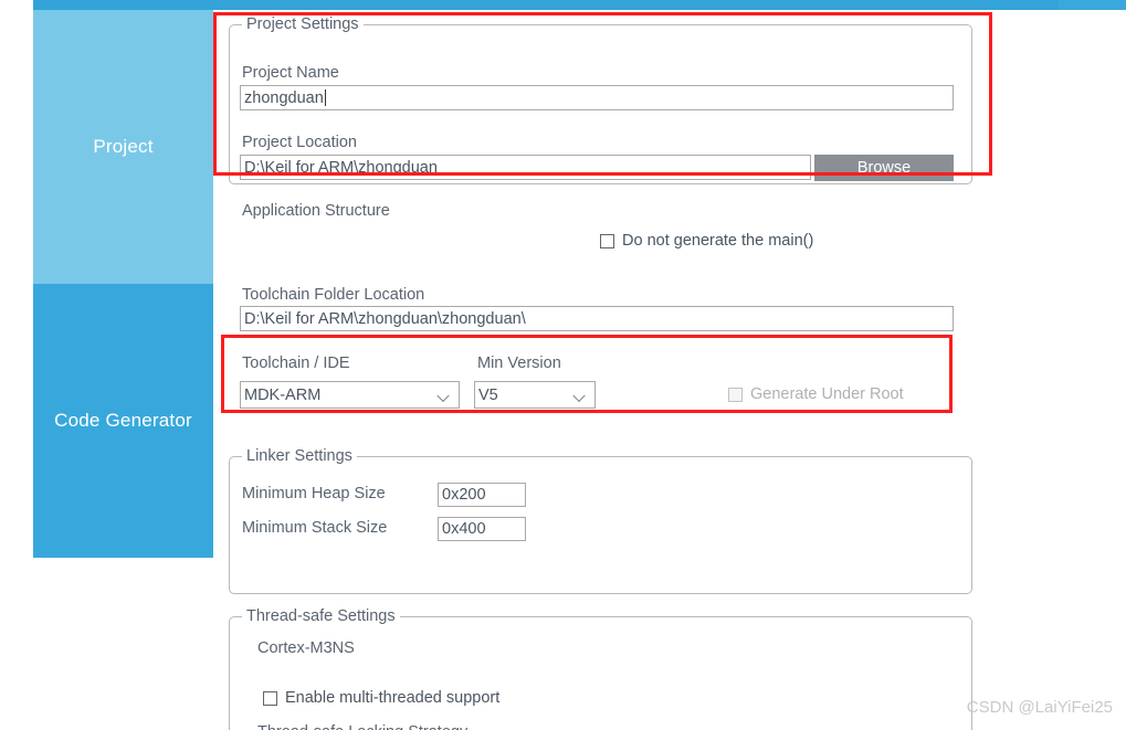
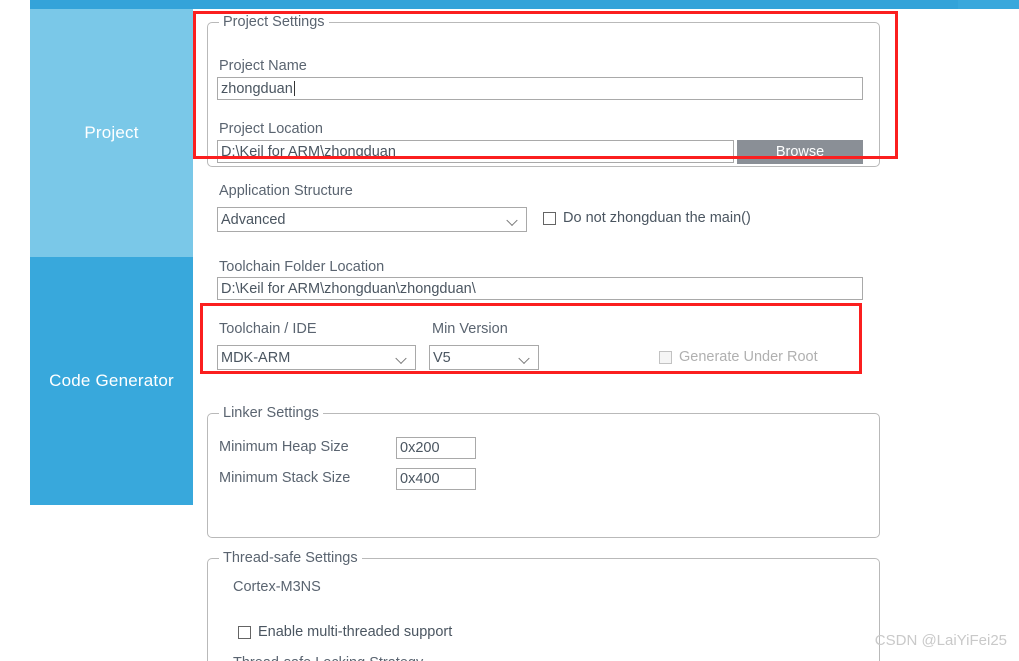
  Project
  Code Generator
  Project Settings
  Project Name
  zhongduan
  Project Location
  D:\Keil for ARM\zhongduan
  Browse
  Application Structure
+ Advanced
- Do not generate the main()
+ Do not zhongduan the main()
  Toolchain Folder Location
  D:\Keil for ARM\zhongduan\zhongduan\
  Toolchain / IDE
  MDK-ARM
  Min Version
  V5
  Generate Under Root
  Linker Settings
  Minimum Heap Size
  0x200
  Minimum Stack Size
  0x400
  Thread-safe Settings
  Cortex-M3NS
  Enable multi-threaded support
  CSDN @LaiYiFei25
